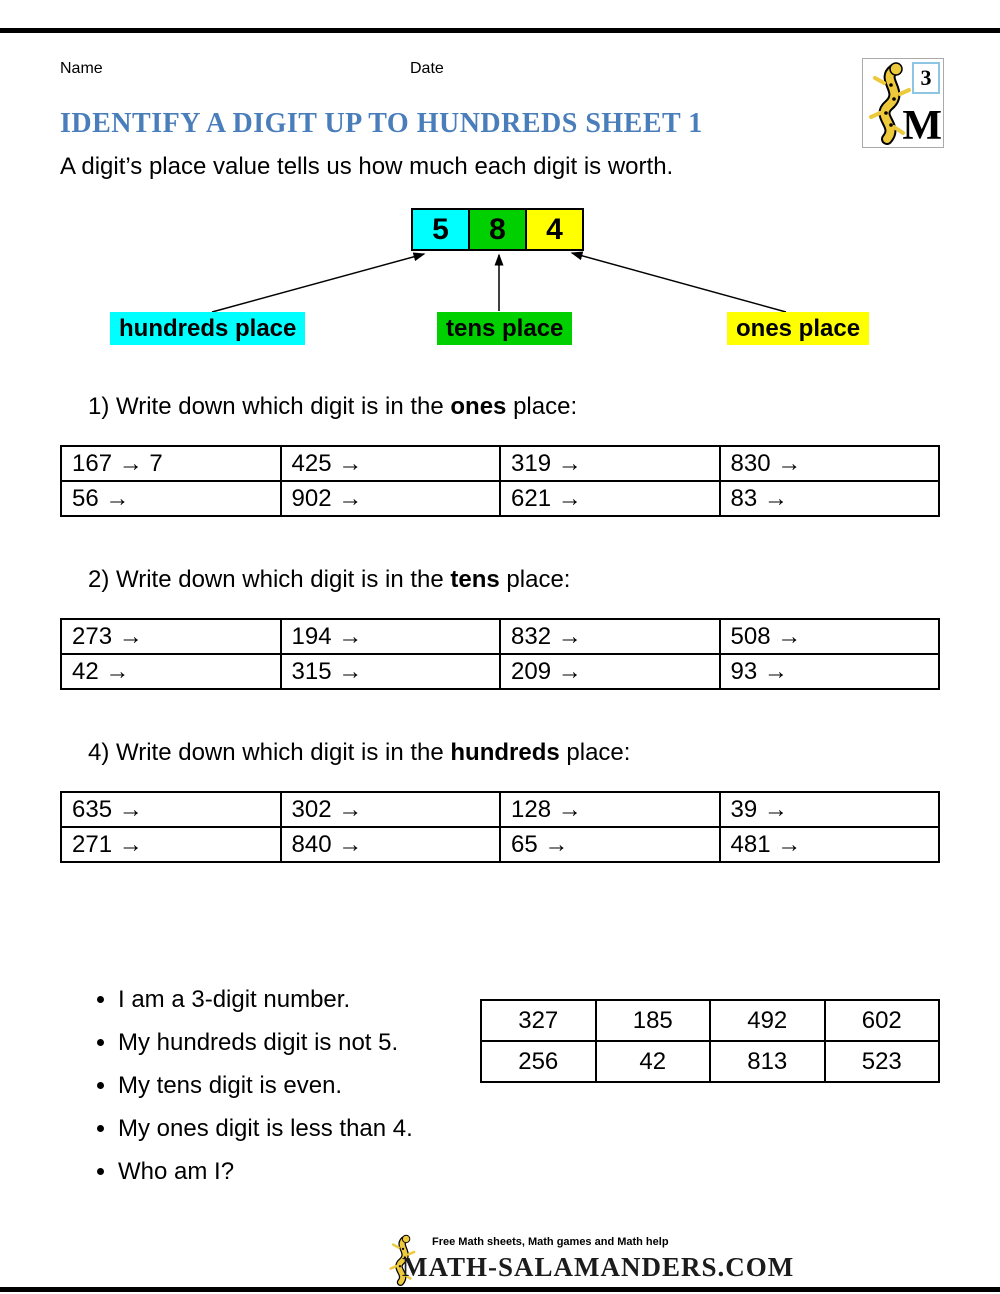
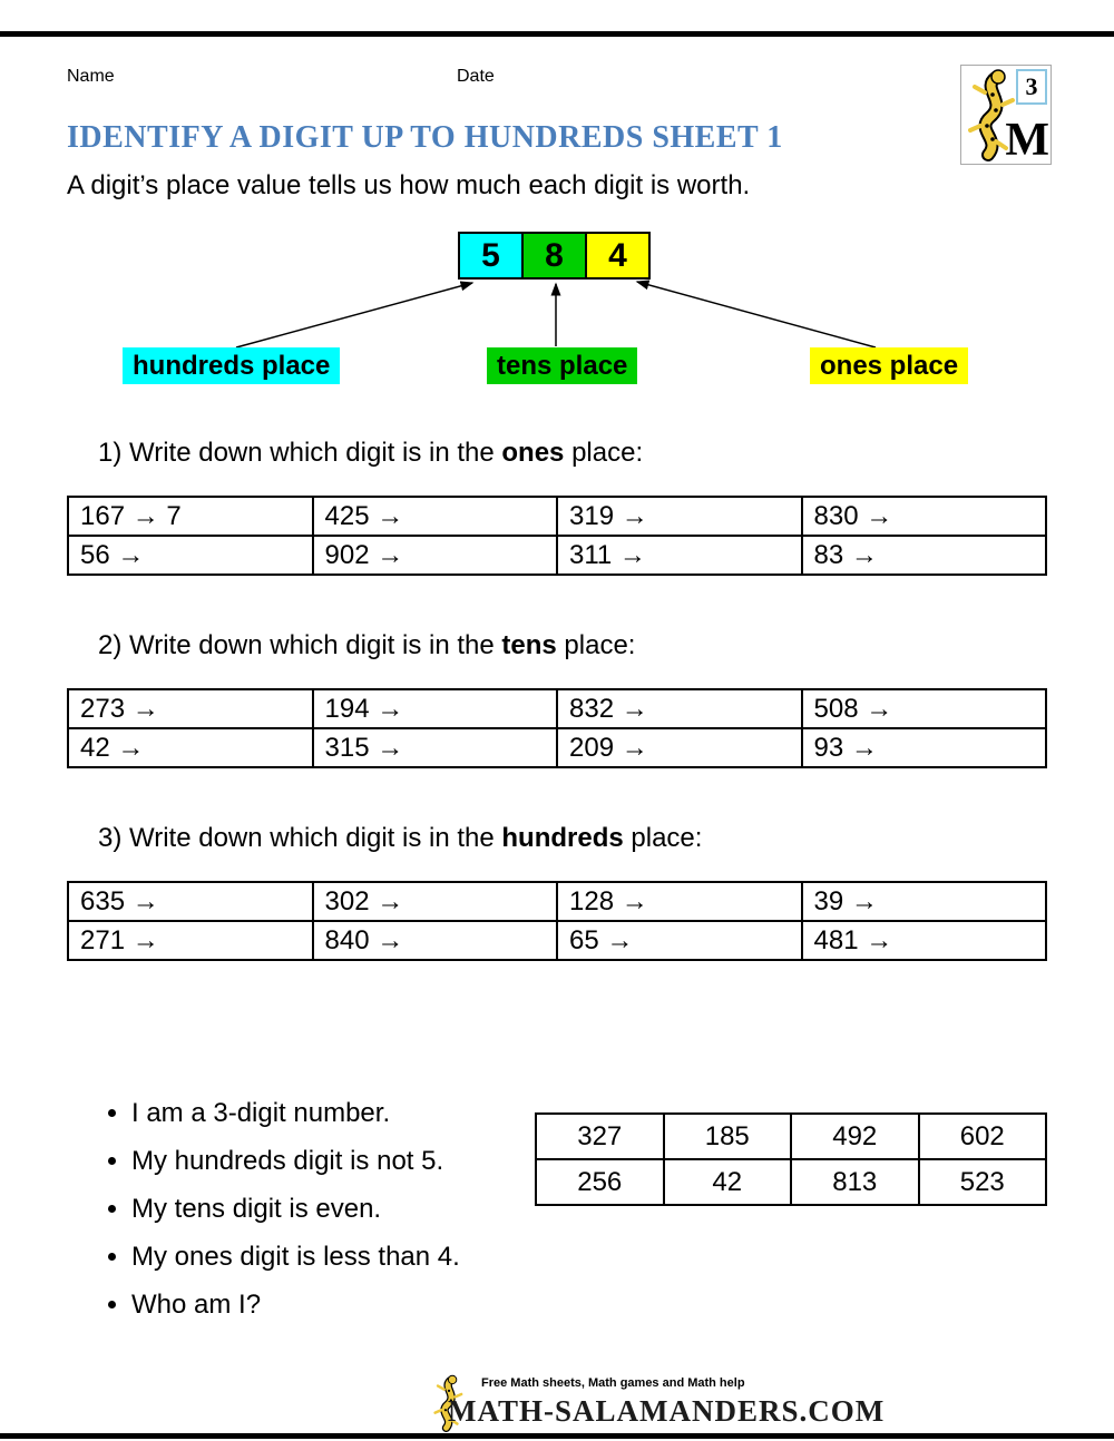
  Name
  Date
  3
  M
  IDENTIFY A DIGIT UP TO HUNDREDS SHEET 1
  A digit’s place value tells us how much each digit is worth.
  5
  8
  4
  hundreds place
  tens place
  ones place
  1) Write down which digit is in the ones place:
  167 → 7	425 →	319 →	830 →
- 56 →	902 →	621 →	83 →
+ 56 →	902 →	311 →	83 →
  2) Write down which digit is in the tens place:
  273 →	194 →	832 →	508 →
  42 →	315 →	209 →	93 →
- 4) Write down which digit is in the hundreds place:
+ 3) Write down which digit is in the hundreds place:
  635 →	302 →	128 →	39 →
  271 →	840 →	65 →	481 →
  I am a 3-digit number.
  My hundreds digit is not 5.
  My tens digit is even.
  My ones digit is less than 4.
  Who am I?
  327	185	492	602
  256	42	813	523
  Free Math sheets, Math games and Math help
  MATH-SALAMANDERS.COM
